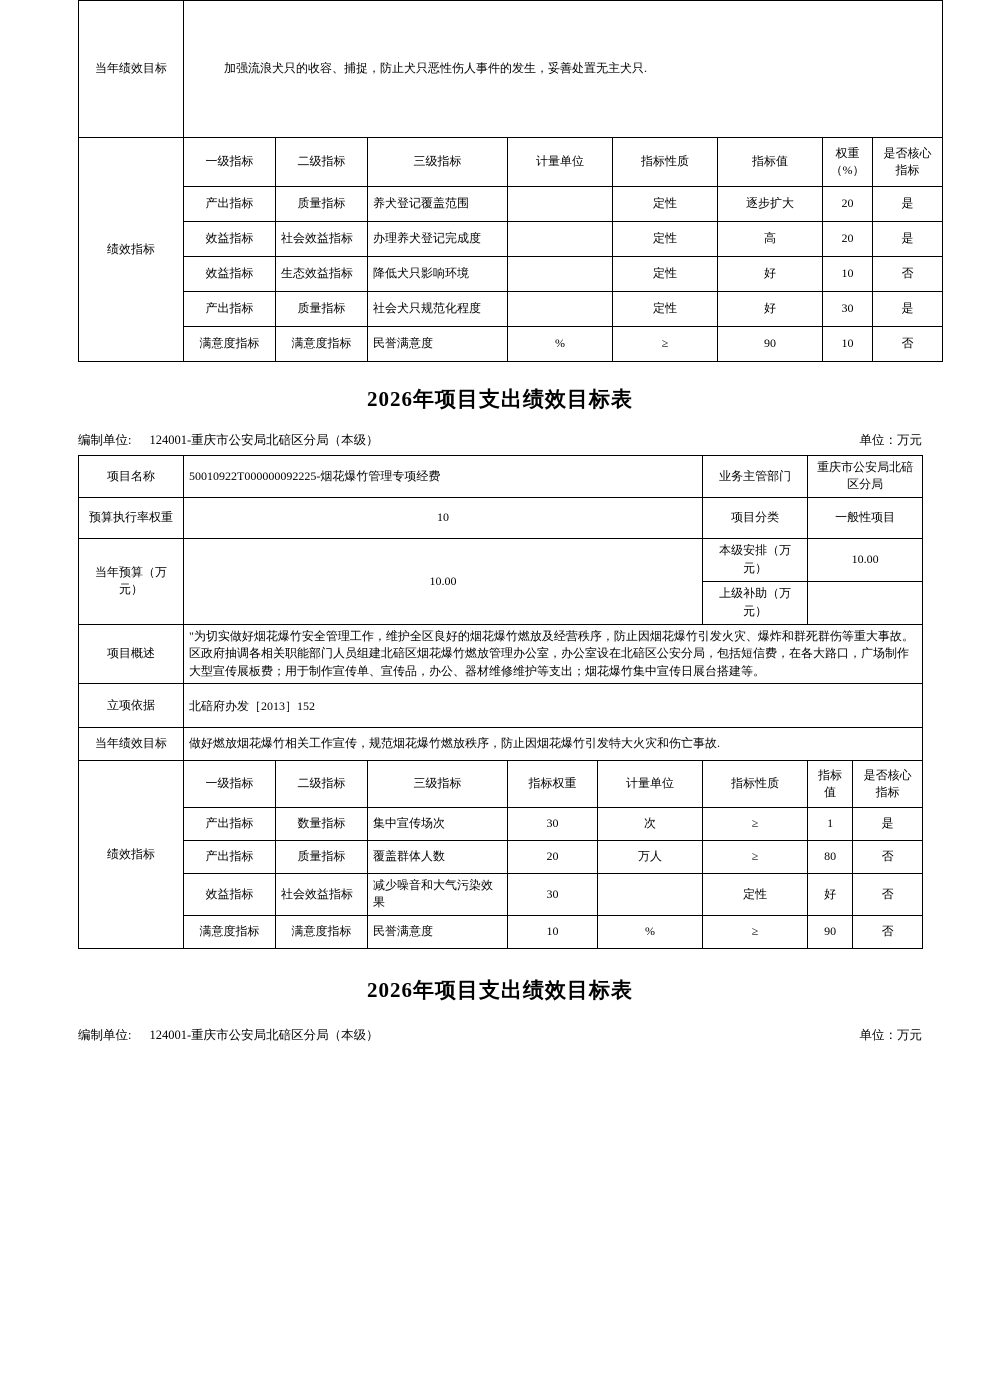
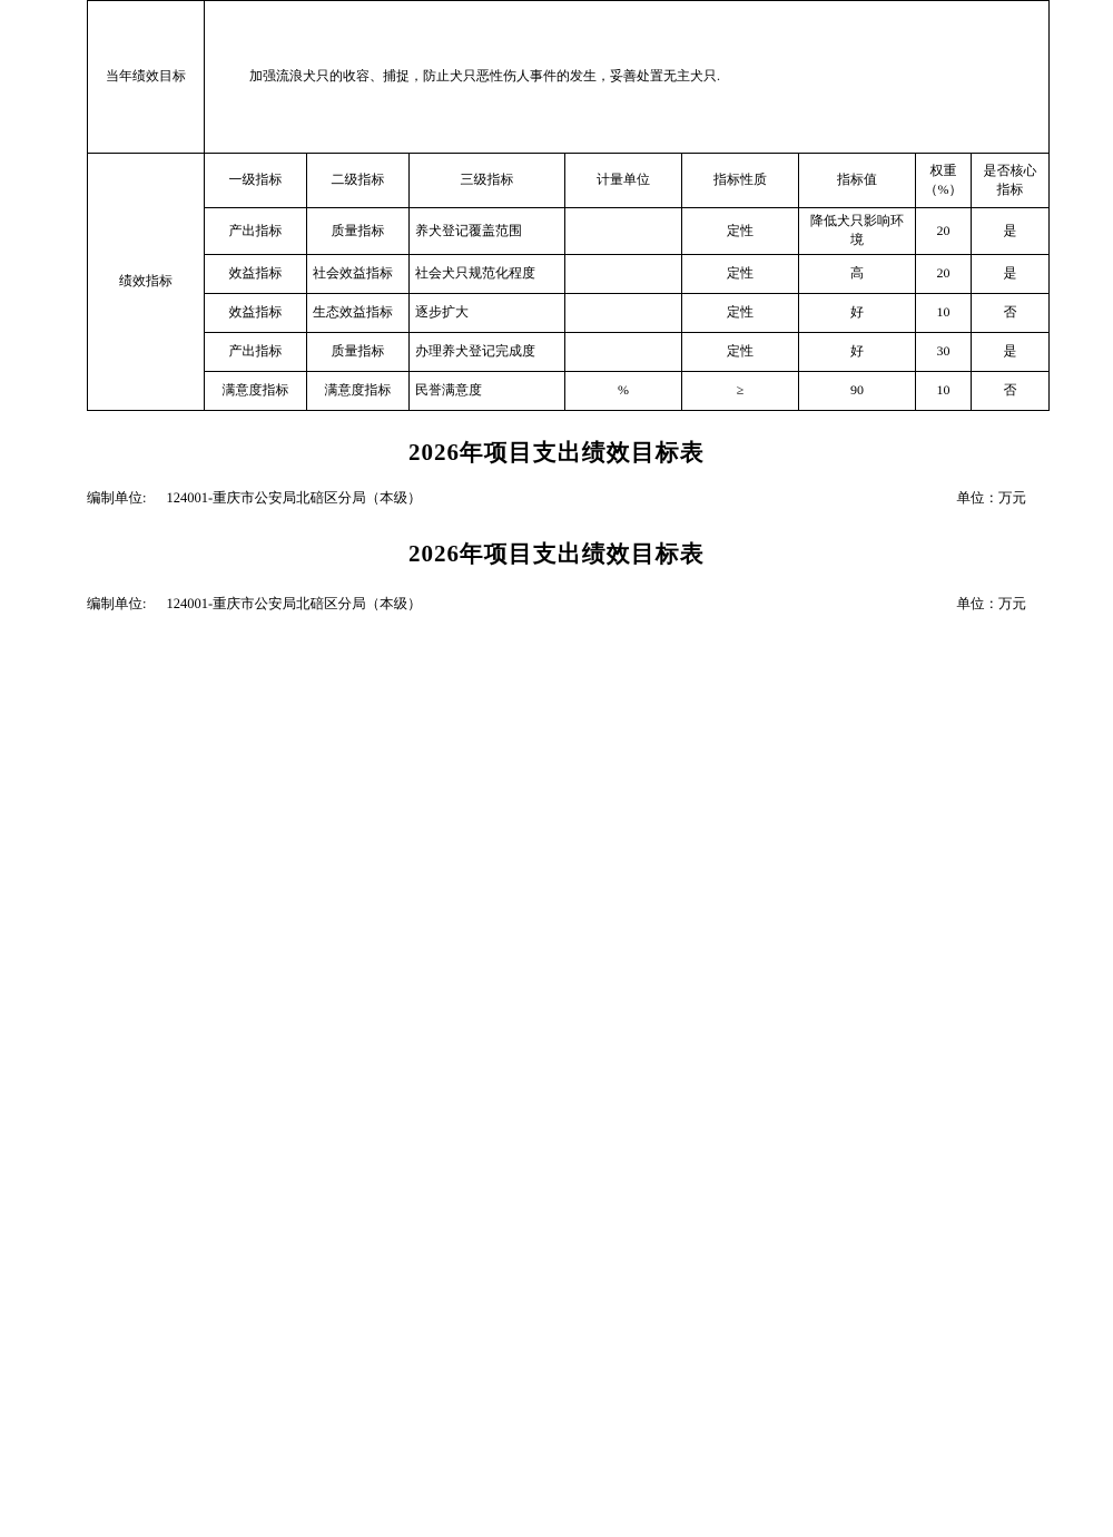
  当年绩效目标	加强流浪犬只的收容、捕捉，防止犬只恶性伤人事件的发生，妥善处置无主犬只.
  绩效指标	一级指标	二级指标	三级指标	计量单位	指标性质	指标值	权重（%）	是否核心指标
- 产出指标	质量指标	养犬登记覆盖范围		定性	逐步扩大	20	是
+ 产出指标	质量指标	养犬登记覆盖范围		定性	降低犬只影响环境	20	是
- 效益指标	社会效益指标	办理养犬登记完成度		定性	高	20	是
+ 效益指标	社会效益指标	社会犬只规范化程度		定性	高	20	是
- 效益指标	生态效益指标	降低犬只影响环境		定性	好	10	否
+ 效益指标	生态效益指标	逐步扩大		定性	好	10	否
- 产出指标	质量指标	社会犬只规范化程度		定性	好	30	是
+ 产出指标	质量指标	办理养犬登记完成度		定性	好	30	是
  满意度指标	满意度指标	民誉满意度	%	≥	90	10	否
  2026年项目支出绩效目标表
  编制单位:
  124001-重庆市公安局北碚区分局（本级）
  单位：万元
- 项目名称	50010922T000000092225-烟花爆竹管理专项经费	业务主管部门	重庆市公安局北碚区分局
- 预算执行率权重	10	项目分类	一般性项目
- 当年预算（万元）	10.00	本级安排（万元）	10.00
- 上级补助（万元）
- 项目概述	"为切实做好烟花爆竹安全管理工作，维护全区良好的烟花爆竹燃放及经营秩序，防止因烟花爆竹引发火灾、爆炸和群死群伤等重大事故。区政府抽调各相关职能部门人员组建北碚区烟花爆竹燃放管理办公室，办公室设在北碚区公安分局，包括短信费，在各大路口，广场制作大型宣传展板费；用于制作宣传单、宣传品，办公、器材维修维护等支出；烟花爆竹集中宣传日展台搭建等。
- 立项依据	北碚府办发［2013］152
- 当年绩效目标	做好燃放烟花爆竹相关工作宣传，规范烟花爆竹燃放秩序，防止因烟花爆竹引发特大火灾和伤亡事故.
- 绩效指标	一级指标	二级指标	三级指标	指标权重	计量单位	指标性质	指标值	是否核心指标
- 产出指标	数量指标	集中宣传场次	30	次	≥	1	是
- 产出指标	质量指标	覆盖群体人数	20	万人	≥	80	否
- 效益指标	社会效益指标	减少噪音和大气污染效果	30		定性	好	否
- 满意度指标	满意度指标	民誉满意度	10	%	≥	90	否
  2026年项目支出绩效目标表
  编制单位:
  124001-重庆市公安局北碚区分局（本级）
  单位：万元
